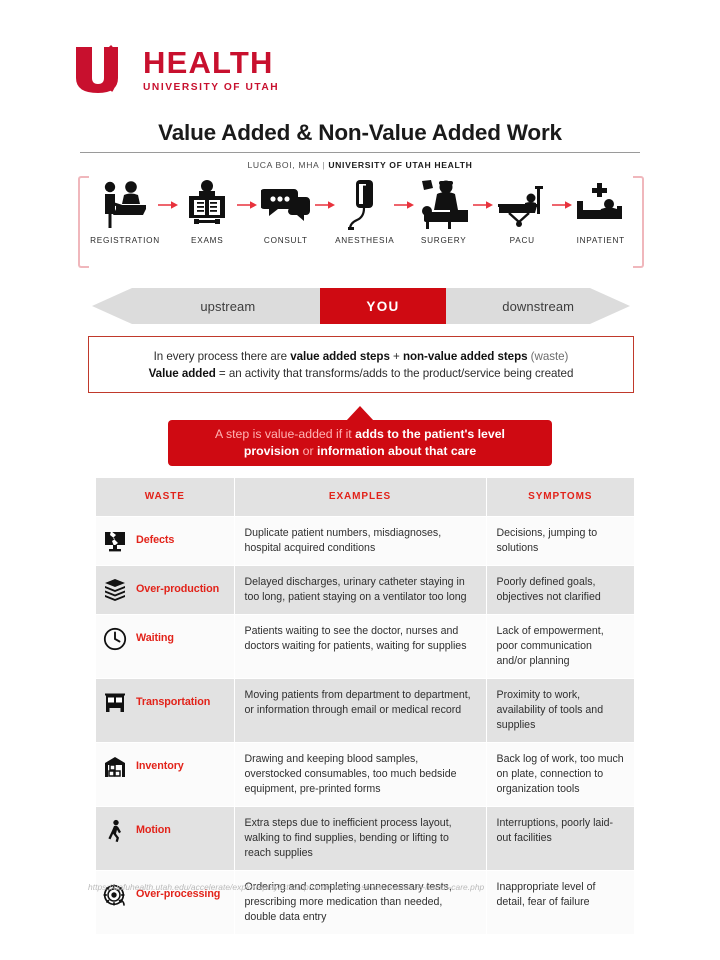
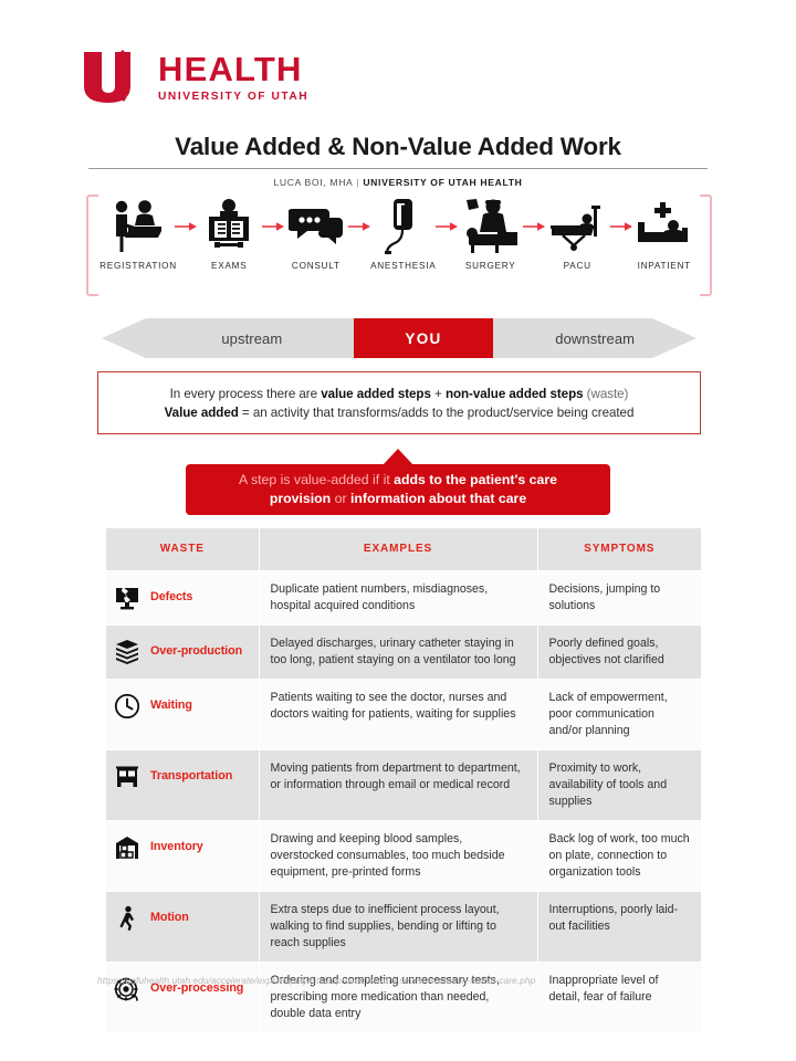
  HEALTH
  UNIVERSITY OF UTAH
  Value Added & Non-Value Added Work
  LUCA BOI, MHA | UNIVERSITY OF UTAH HEALTH
  REGISTRATION
  EXAMS
  CONSULT
  ANESTHESIA
  SURGERY
  PACU
  INPATIENT
  upstream
  YOU
  downstream
  In every process there are value added steps + non-value added steps (waste)
  Value added = an activity that transforms/adds to the product/service being created
- A step is value-added if it adds to the patient's level
+ A step is value-added if it adds to the patient's care
  provision or information about that care
  WASTE	EXAMPLES	SYMPTOMS
  Defects	Duplicate patient numbers, misdiagnoses, hospital acquired conditions	Decisions, jumping to solutions
  Over-production	Delayed discharges, urinary catheter staying in too long, patient staying on a ventilator too long	Poorly defined goals, objectives not clarified
  Waiting	Patients waiting to see the doctor, nurses and doctors waiting for patients, waiting for supplies	Lack of empowerment, poor communication and/or planning
  Transportation	Moving patients from department to department, or information through email or medical record	Proximity to work, availability of tools and supplies
  Inventory	Drawing and keeping blood samples, overstocked consumables, too much bedside equipment, pre-printed forms	Back log of work, too much on plate, connection to organization tools
  Motion	Extra steps due to inefficient process layout, walking to find supplies, bending or lifting to reach supplies	Interruptions, poorly laid-out facilities
  Over-processing	Ordering and completing unnecessary tests, prescribing more medication than needed, double data entry	Inappropriate level of detail, fear of failure
  https://uofuhealth.utah.edu/accelerate/explore/playlists/improvement/the-seven-wastes-in-health-care.php
